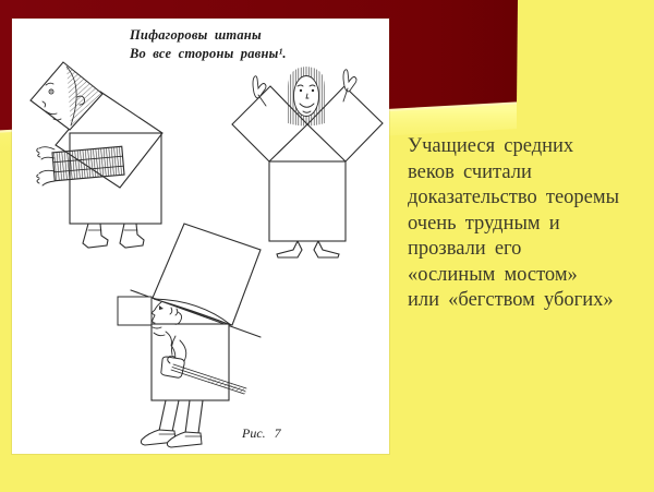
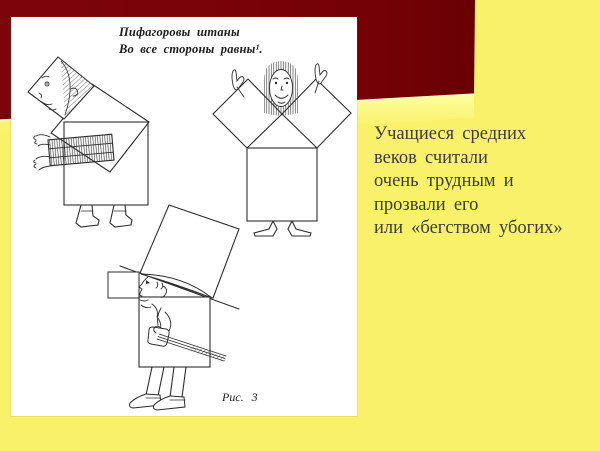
  Пифагоровы штаны
  Во все стороны равны¹.
- Рис. 7
+ Рис. 3
  Учащиеся средних
  веков считали
- доказательство теоремы
  очень трудным и
  прозвали его
- «ослиным мостом»
  или «бегством убогих»
